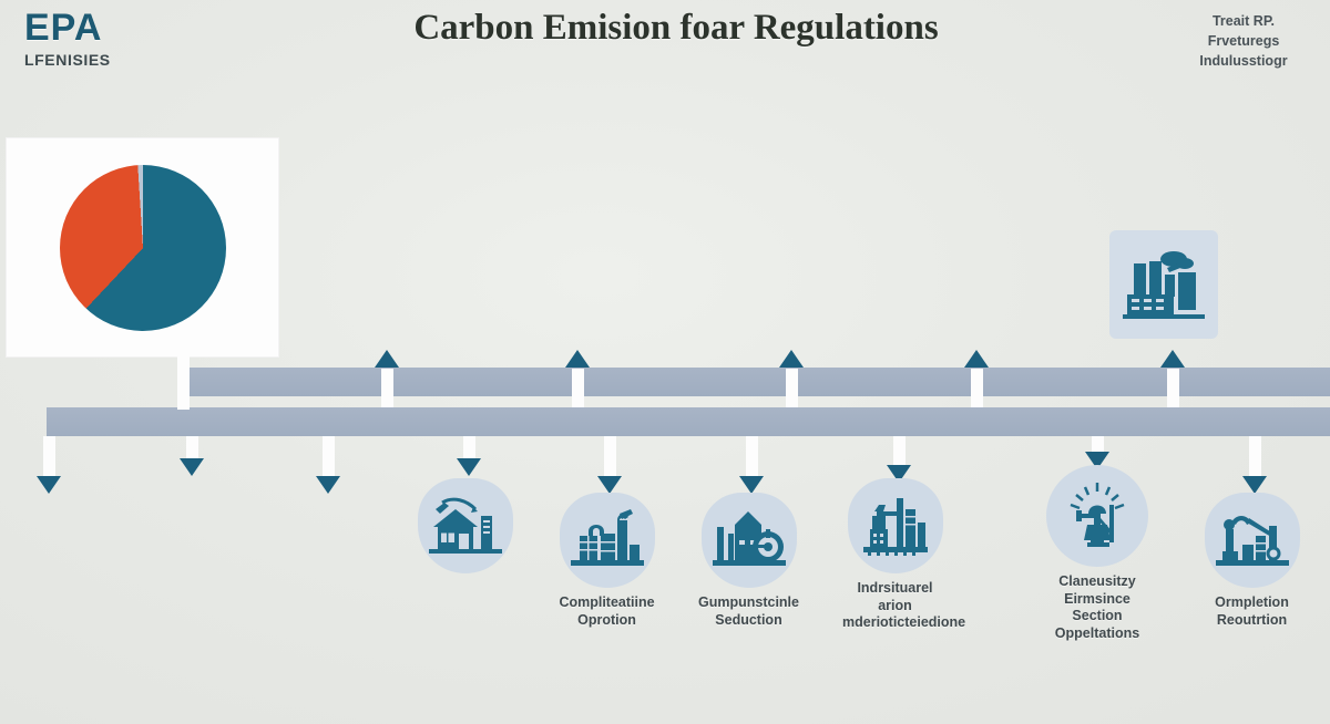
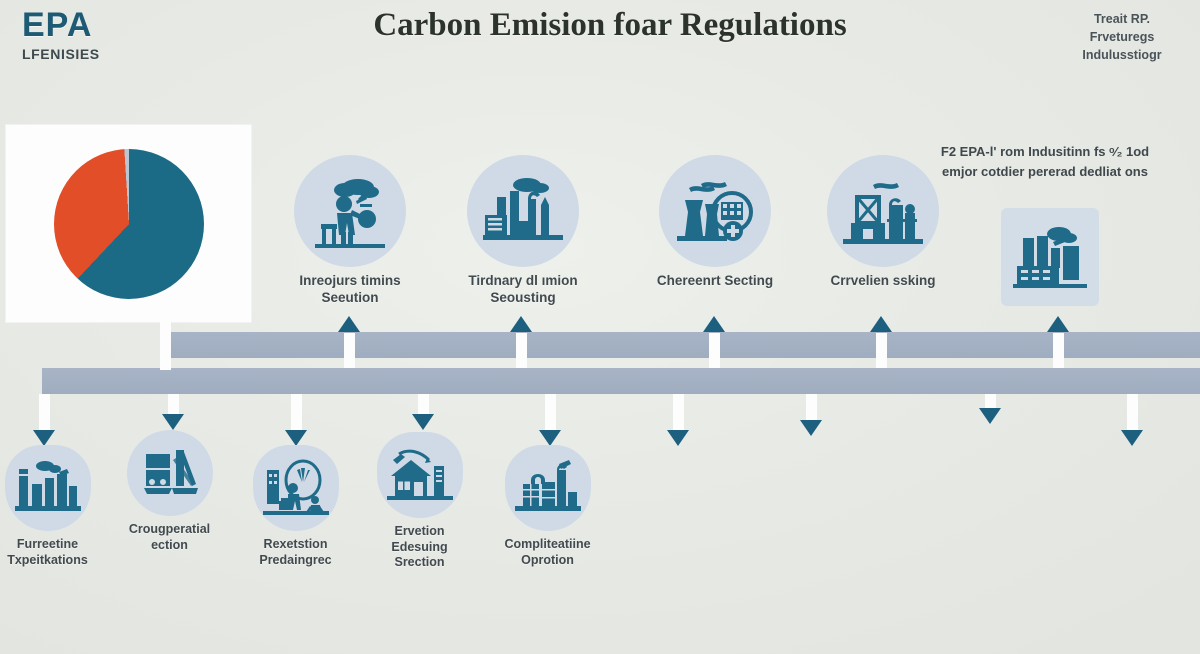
  EPA
  LFENISIES
  Carbon Emision foar Regulations
  Treait RP. Frveturegs Indulusstiogr
+ Inreojurs timins
+ Seeution
+ Tirdnary dl ımion
+ Seousting
+ Chereenrt Secting
+ Crrvelien ssking
+ F2 EPA-l' rom Indusitinn fs ᵒ⁄₂ 1od
+ emjor cotdier pererad dedliat ons
+ Furreetine
+ Txpeitkations
+ Crougperatial ection
+ Rexetstion
+ Predaingrec
+ Ervetion
+ Edesuing Srection
  Compliteatiine
  Oprotion
- Gumpunstcinle
- Seduction
- Indrsituarel arion
- mderioticteiedione
- Claneusitzy
- Eirmsince Section
- Oppeltations
- Ormpletion
- Reoutrtion
